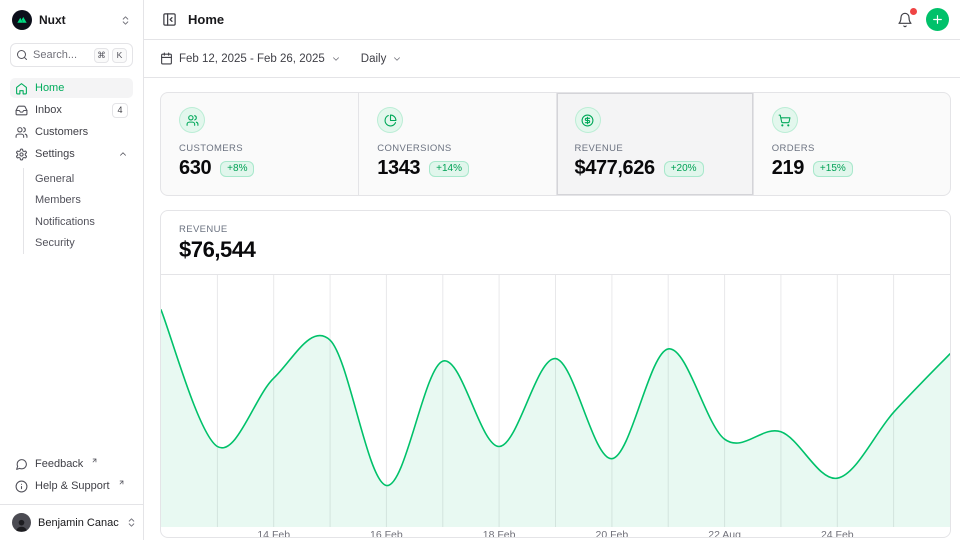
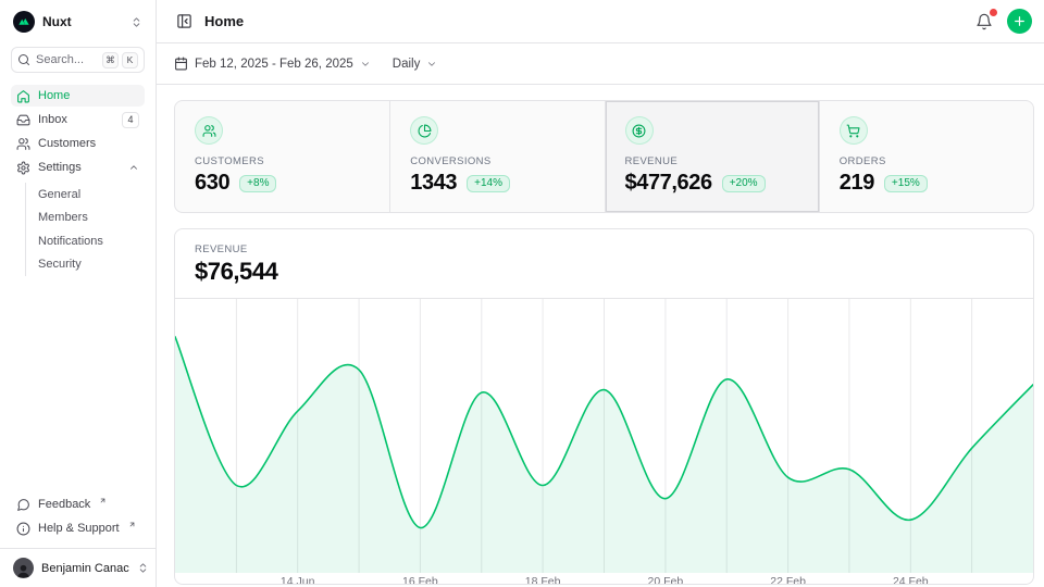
  Nuxt
  Search...
  ⌘
  K
  Home
  Inbox
  4
  Customers
  Settings
  General
  Members
  Notifications
  Security
  Feedback
  Help & Support
  Benjamin Canac
  Home
  Feb 12, 2025 - Feb 26, 2025
  Daily
  CUSTOMERS
  630
  +8%
  CONVERSIONS
  1343
  +14%
  REVENUE
  $477,626
  +20%
  ORDERS
  219
  +15%
  REVENUE
  $76,544
- 14 Feb
+ 14 Jun
  16 Feb
  18 Feb
  20 Feb
- 22 Aug
+ 22 Feb
  24 Feb
